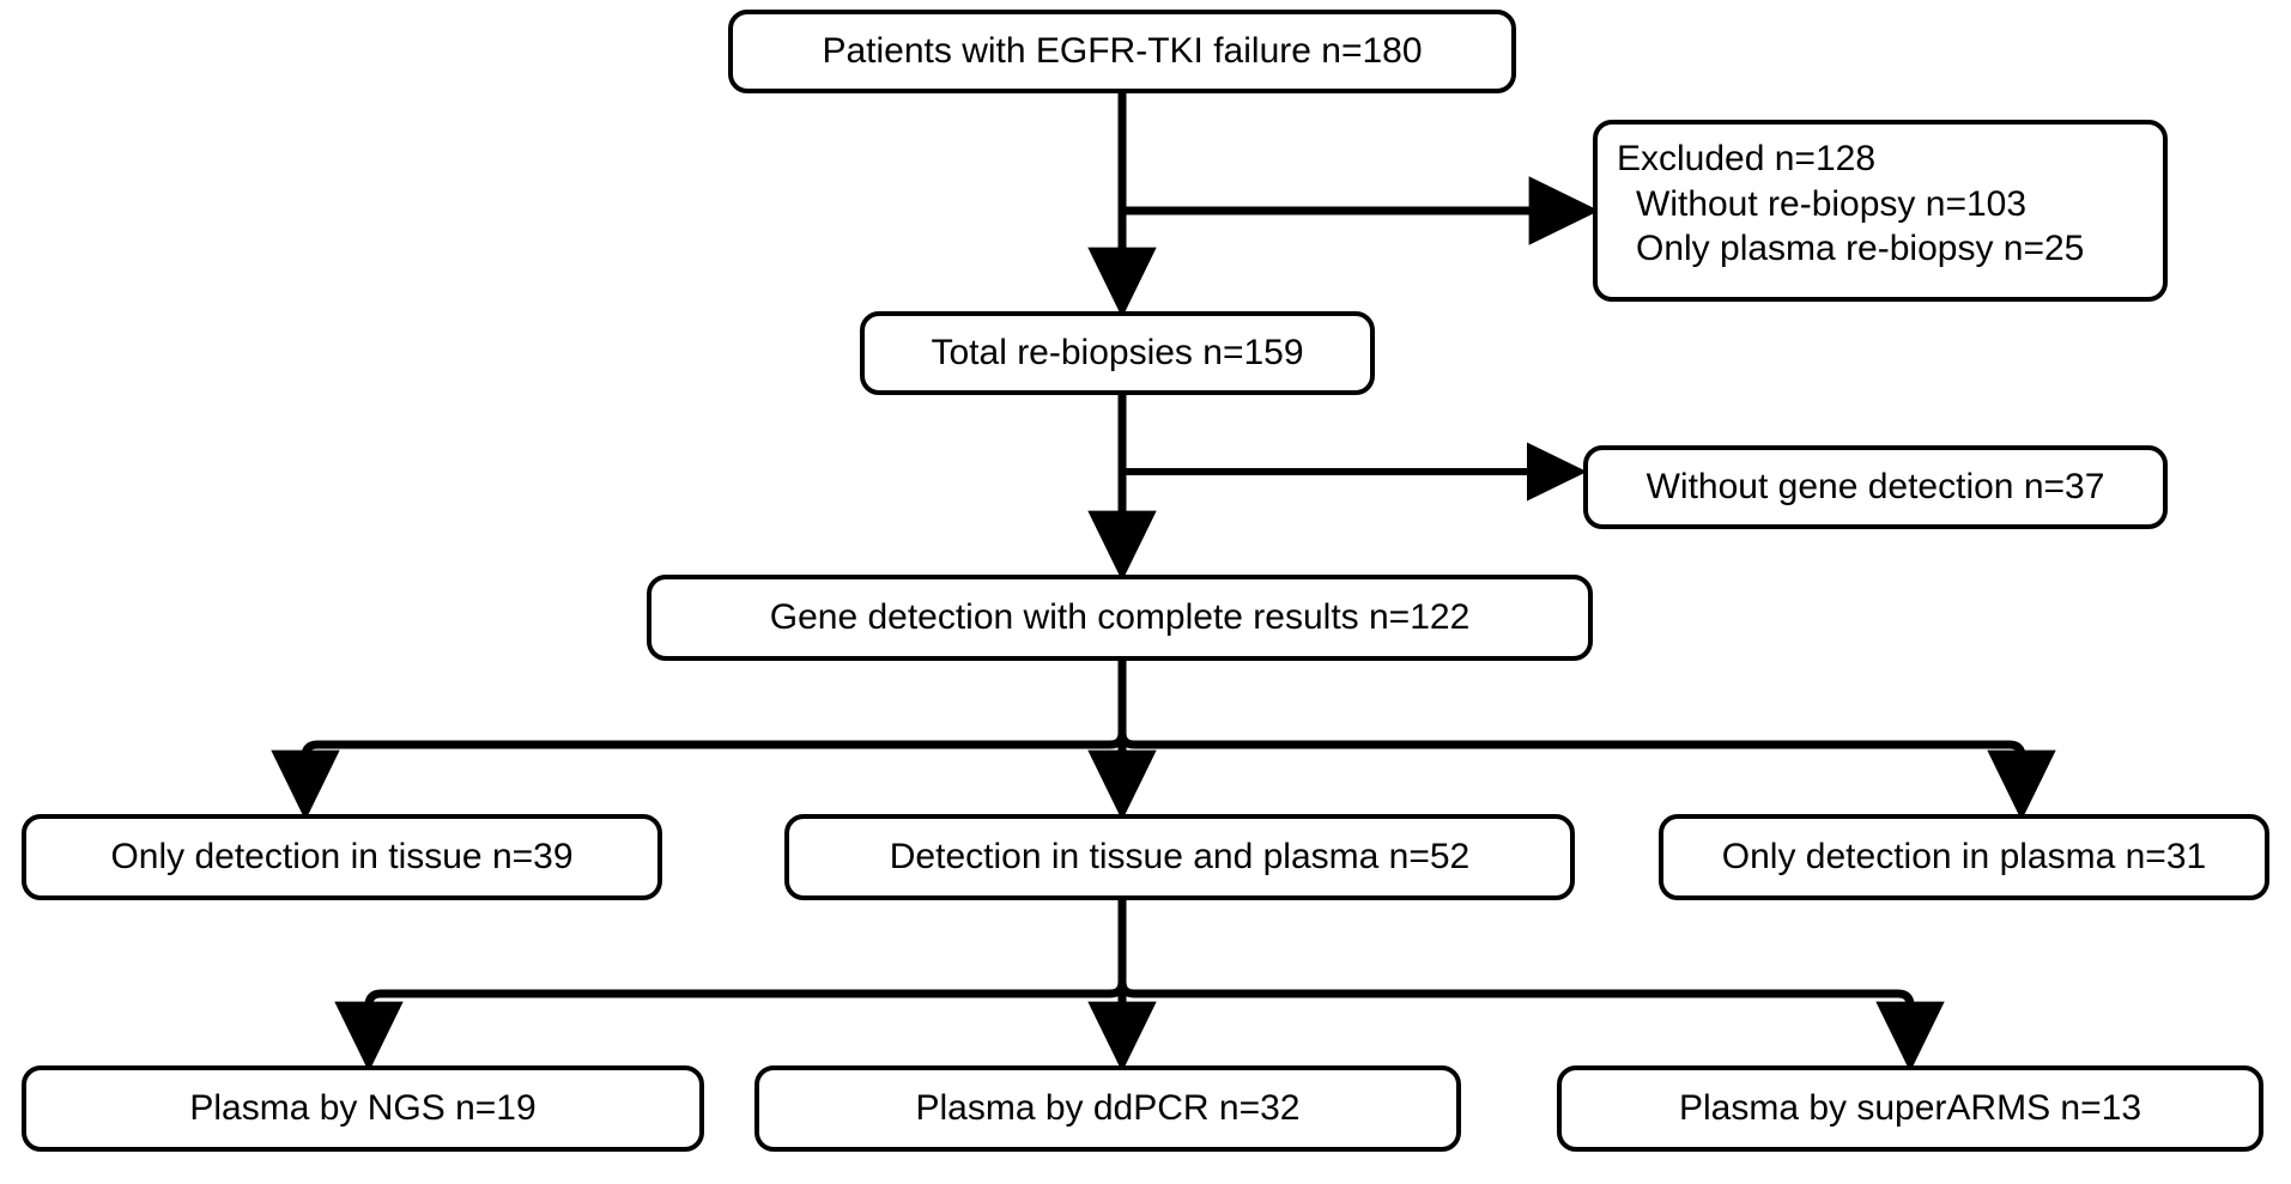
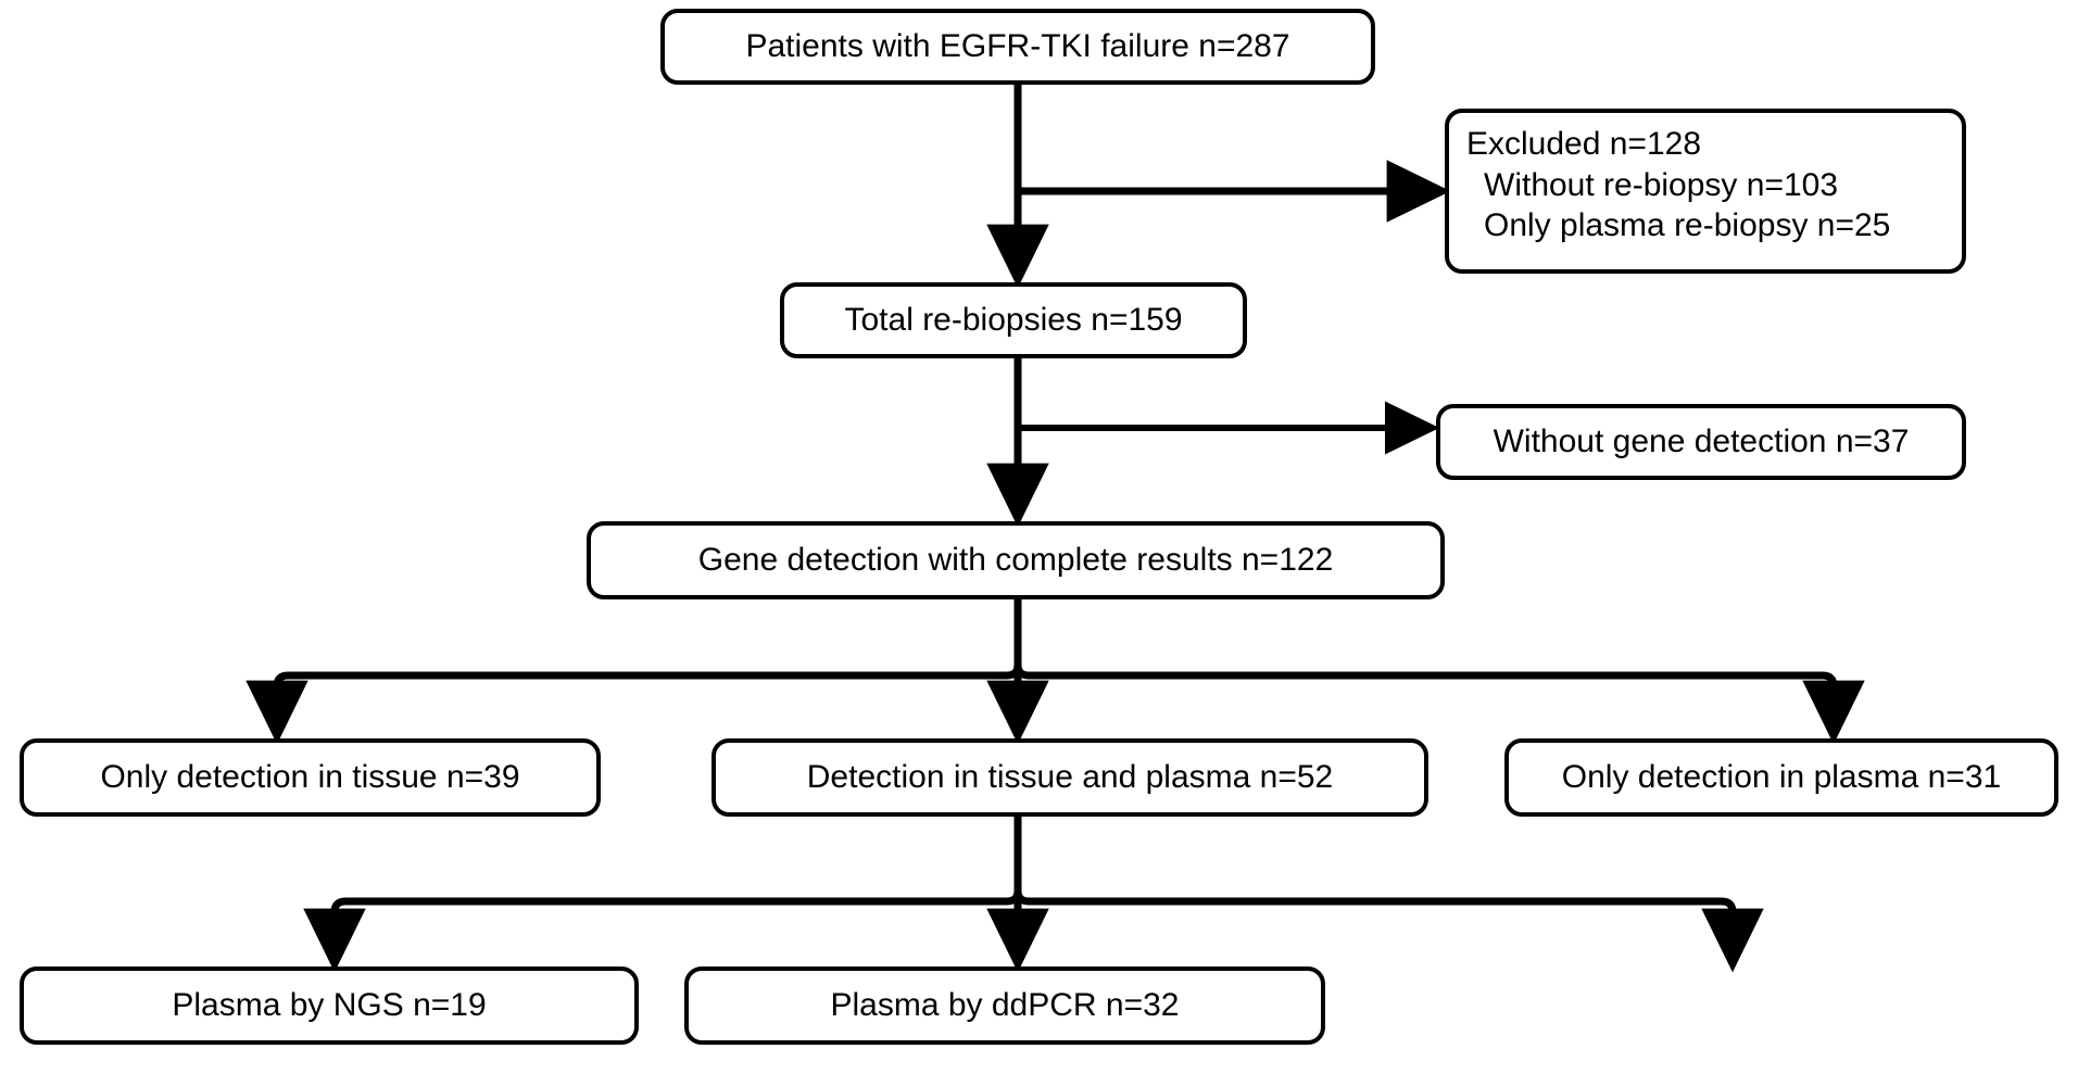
- Patients with EGFR-TKI failure n=180
+ Patients with EGFR-TKI failure n=287
  Excluded n=128
  Without re-biopsy n=103
  Only plasma re-biopsy n=25
  Total re-biopsies n=159
  Without gene detection n=37
  Gene detection with complete results n=122
  Only detection in tissue n=39
  Detection in tissue and plasma n=52
  Only detection in plasma n=31
  Plasma by NGS n=19
  Plasma by ddPCR n=32
- Plasma by superARMS n=13
